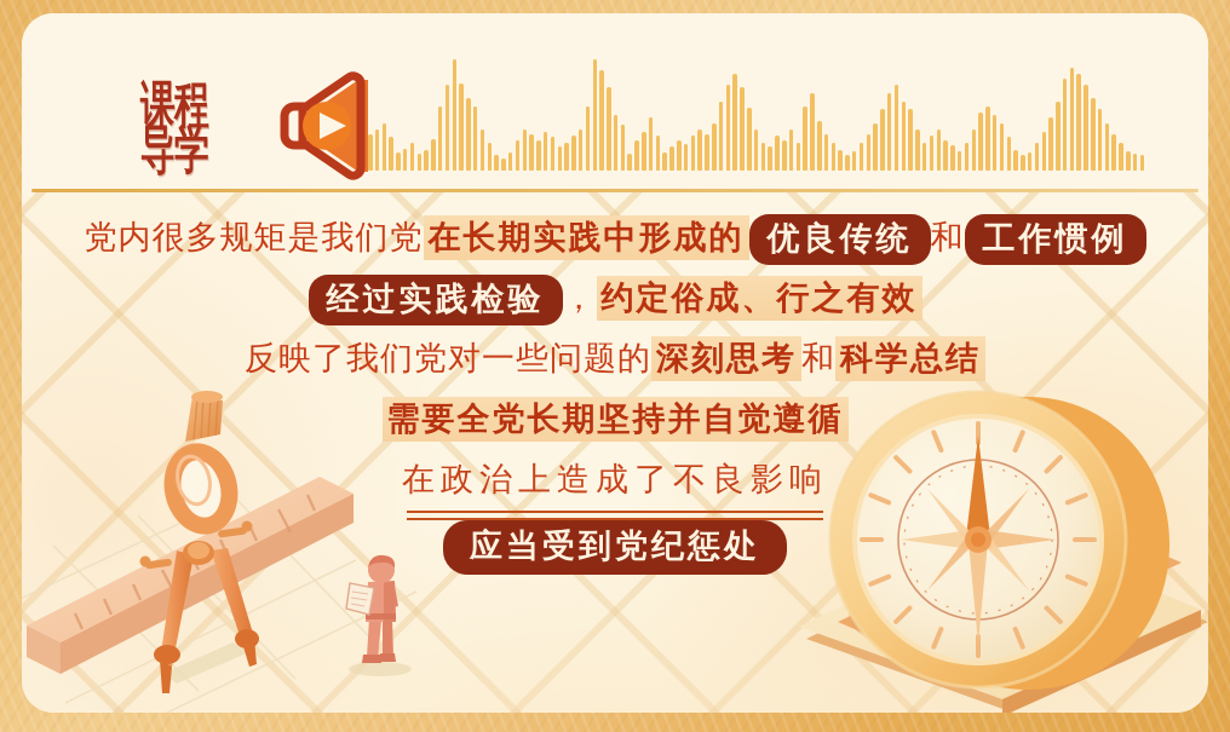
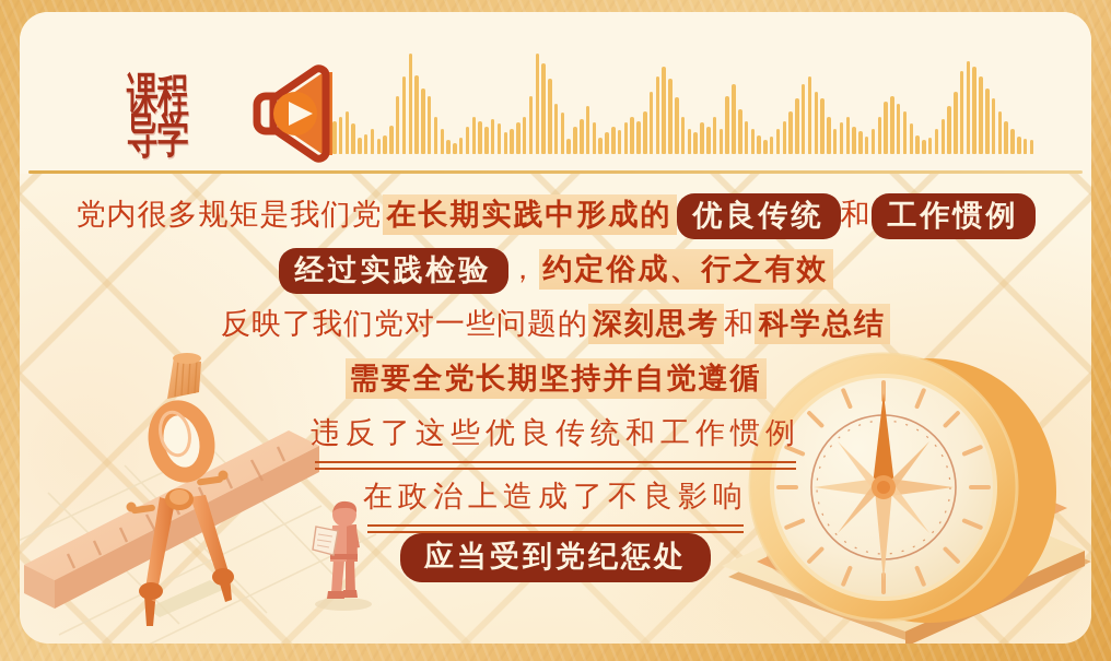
  课程
  导学
  党内很多规矩是我们党 在长期实践中形成的 优良传统 和 工作惯例
  经过实践检验 ， 约定俗成、行之有效
  反映了我们党对一些问题的 深刻思考 和 科学总结
  需要全党长期坚持并自觉遵循
+ 违反了这些优良传统和工作惯例
  在政治上造成了不良影响
  应当受到党纪惩处
